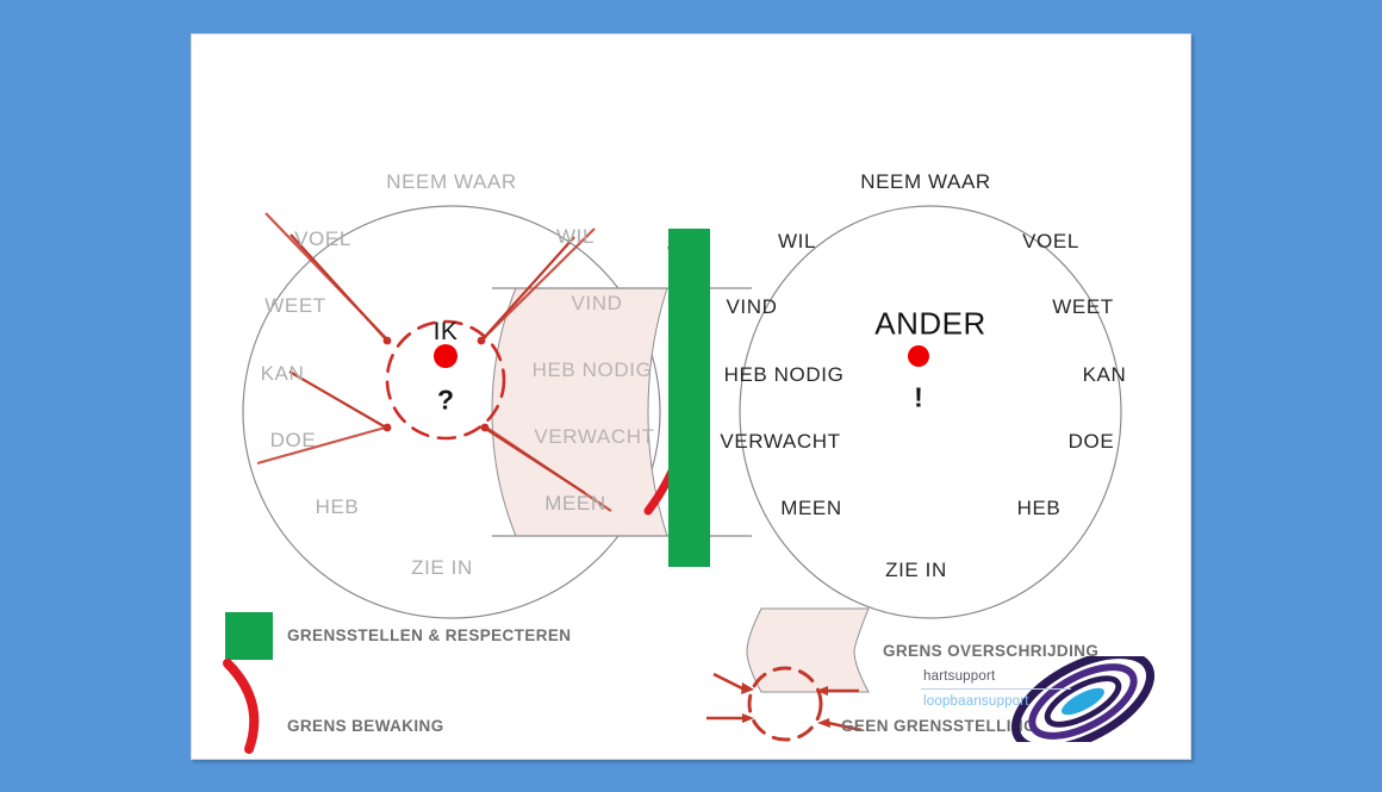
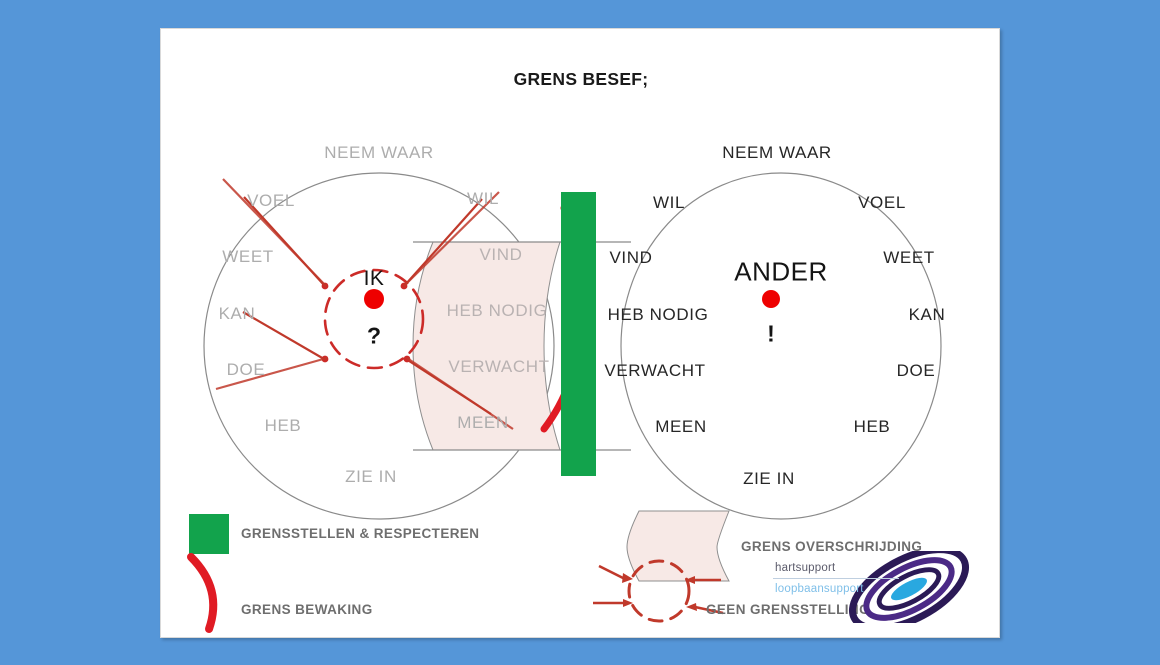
+ GRENS BESEF;
  NEEM WAAR
  VOEL
  WIL
  WEET
  VIND
  KAN
  HEB NODIG
  DOE
  VERWACHT
  HEB
  MEEN
  ZIE IN
  IK
  ?
  NEEM WAAR
  WIL
  VOEL
  VIND
  WEET
  HEB NODIG
  KAN
  VERWACHT
  DOE
  MEEN
  HEB
  ZIE IN
  ANDER
  !
  GRENSSTELLEN & RESPECTEREN
  GRENS OVERSCHRIJDING
  GRENS BEWAKING
  GEEN GRENSSTELLI
  hartsupport
  loopbaansupport
